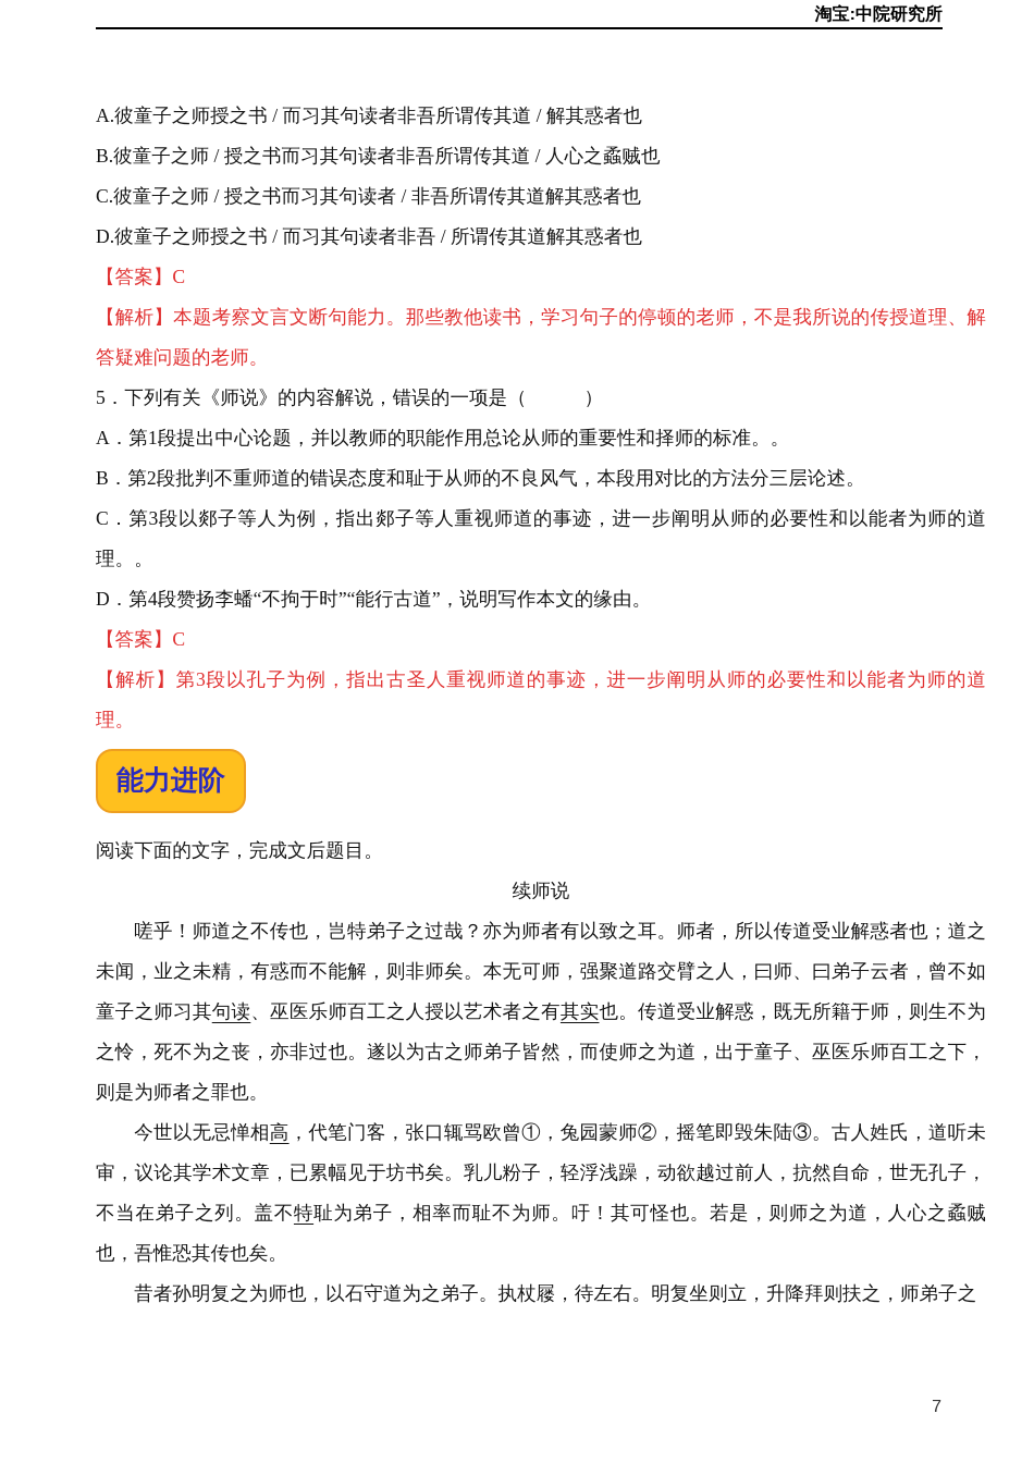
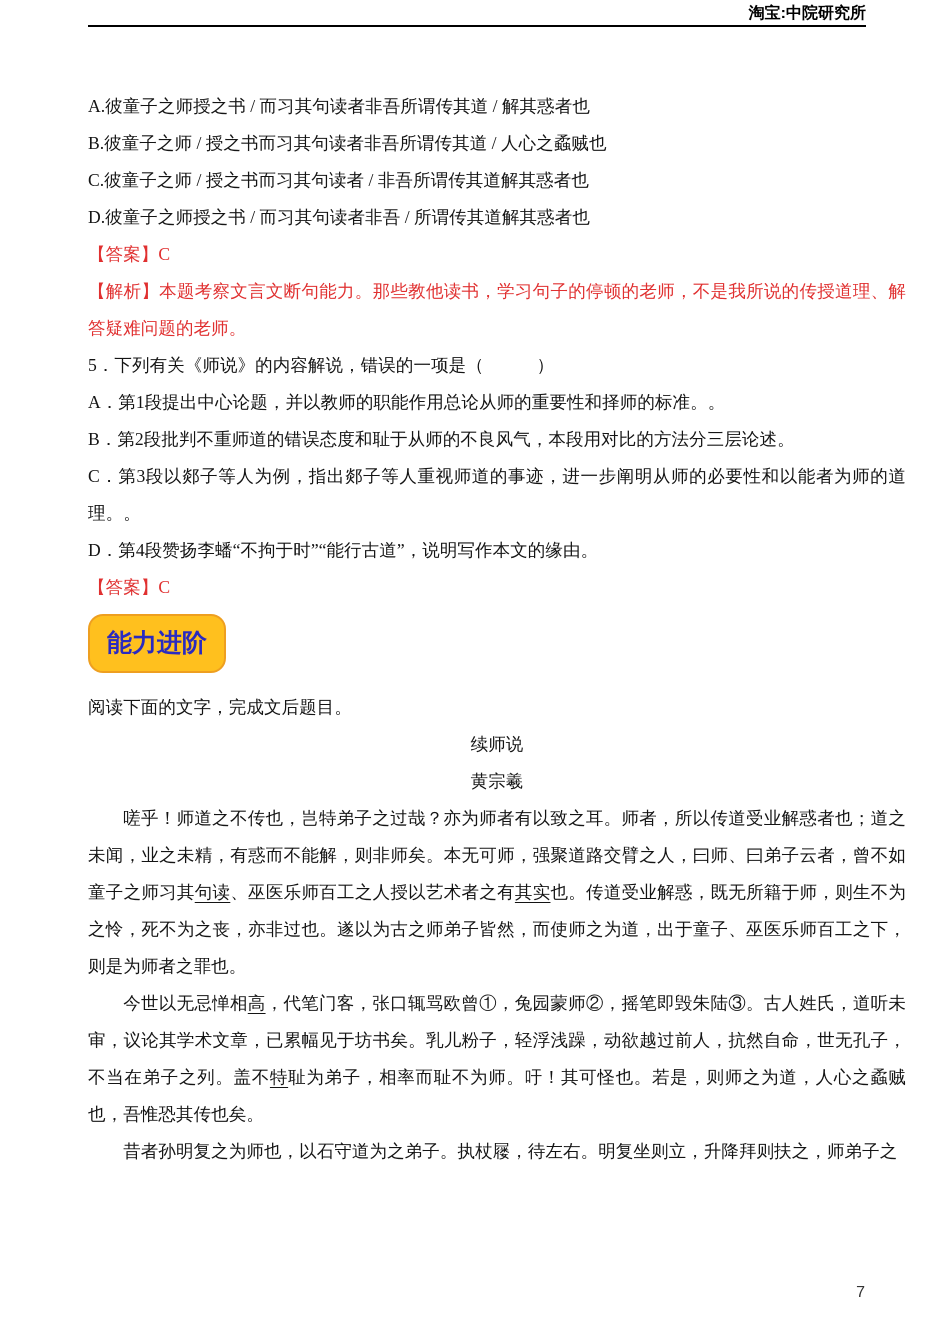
  淘宝:中院研究所
  A.彼童子之师授之书 / 而习其句读者非吾所谓传其道 / 解其惑者也
  B.彼童子之师 / 授之书而习其句读者非吾所谓传其道 / 人心之蟊贼也
  C.彼童子之师 / 授之书而习其句读者 / 非吾所谓传其道解其惑者也
  D.彼童子之师授之书 / 而习其句读者非吾 / 所谓传其道解其惑者也
  【答案】C
  【解析】本题考察文言文断句能力。那些教他读书，学习句子的停顿的老师，不是我所说的传授道理、解答疑难问题的老师。
  5．下列有关《师说》的内容解说，错误的一项是（ ）
  A．第1段提出中心论题，并以教师的职能作用总论从师的重要性和择师的标准。。
  B．第2段批判不重师道的错误态度和耻于从师的不良风气，本段用对比的方法分三层论述。
  C．第3段以郯子等人为例，指出郯子等人重视师道的事迹，进一步阐明从师的必要性和以能者为师的道理。。
  D．第4段赞扬李蟠“不拘于时”“能行古道”，说明写作本文的缘由。
  【答案】C
- 【解析】第3段以孔子为例，指出古圣人重视师道的事迹，进一步阐明从师的必要性和以能者为师的道理。
  能力进阶
  阅读下面的文字，完成文后题目。
  续师说
+ 黄宗羲
  嗟乎！师道之不传也，岂特弟子之过哉？亦为师者有以致之耳。师者，所以传道受业解惑者也；道之未闻，业之未精，有惑而不能解，则非师矣。本无可师，强聚道路交臂之人，曰师、曰弟子云者，曾不如童子之师习其句读、巫医乐师百工之人授以艺术者之有其实也。传道受业解惑，既无所籍于师，则生不为之怜，死不为之丧，亦非过也。遂以为古之师弟子皆然，而使师之为道，出于童子、巫医乐师百工之下，则是为师者之罪也。
  今世以无忌惮相高，代笔门客，张口辄骂欧曾①，兔园蒙师②，摇笔即毁朱陆③。古人姓氏，道听未审，议论其学术文章，已累幅见于坊书矣。乳儿粉子，轻浮浅躁，动欲越过前人，抗然自命，世无孔子，不当在弟子之列。盖不特耻为弟子，相率而耻不为师。吁！其可怪也。若是，则师之为道，人心之蟊贼也，吾惟恐其传也矣。
  昔者孙明复之为师也，以石守道为之弟子。执杖屦，待左右。明复坐则立，升降拜则扶之，师弟子之
  7
